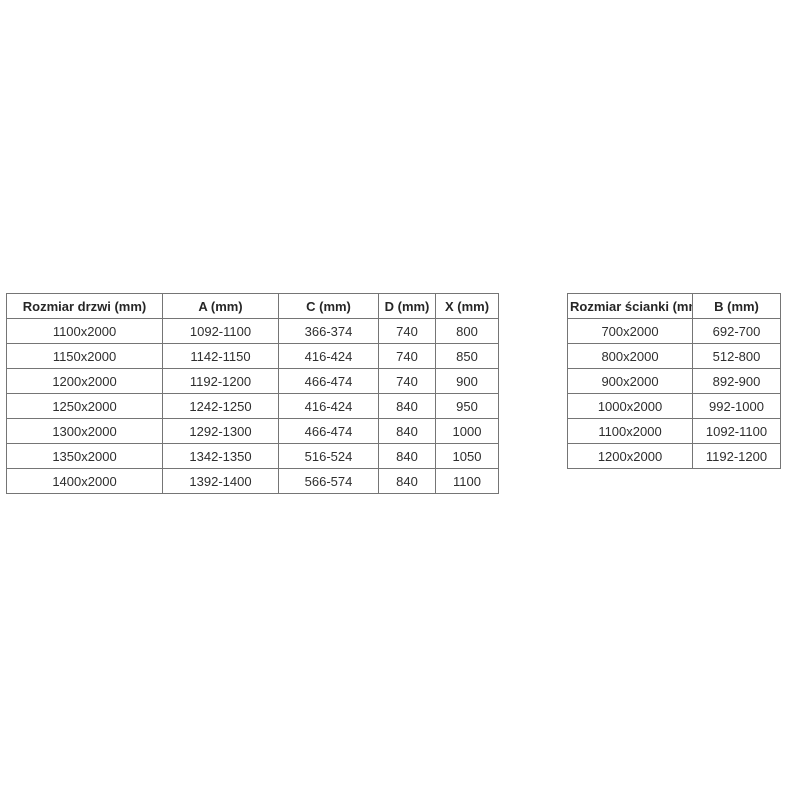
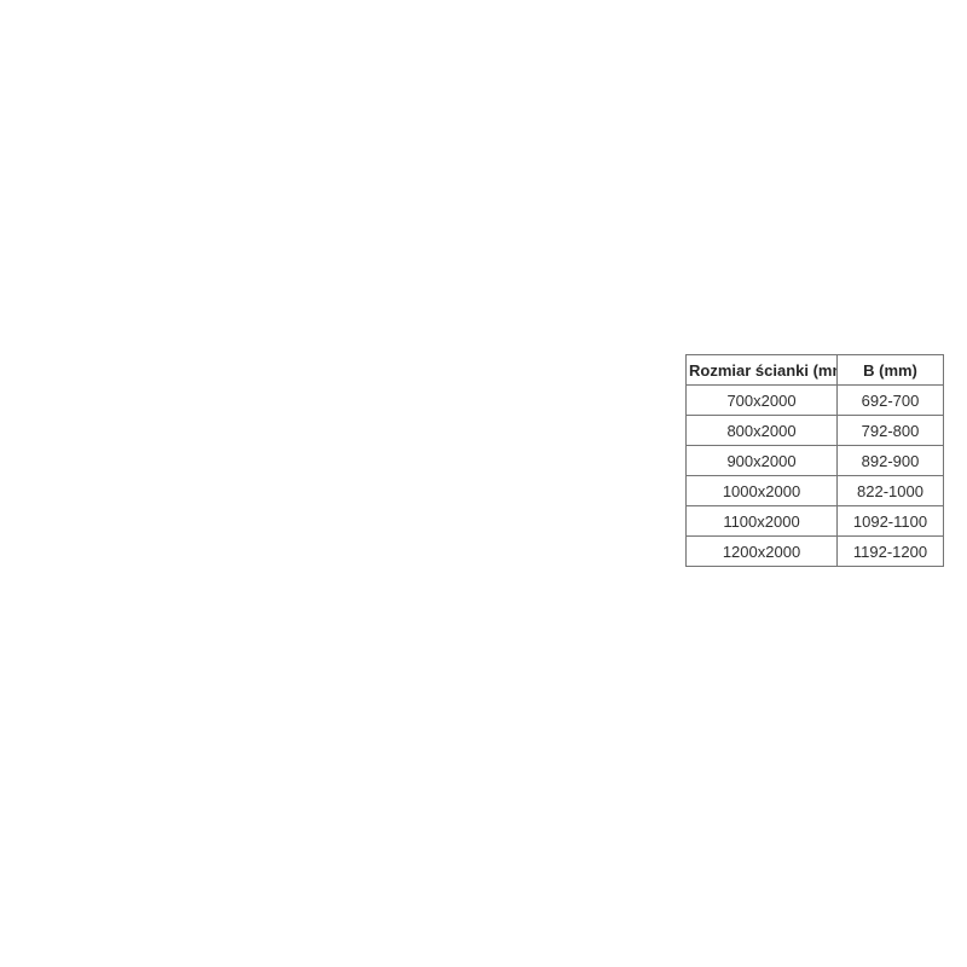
- Rozmiar drzwi (mm)	A (mm)	C (mm)	D (mm)	X (mm)
- 1100x2000	1092-1100	366-374	740	800
- 1150x2000	1142-1150	416-424	740	850
- 1200x2000	1192-1200	466-474	740	900
- 1250x2000	1242-1250	416-424	840	950
- 1300x2000	1292-1300	466-474	840	1000
- 1350x2000	1342-1350	516-524	840	1050
- 1400x2000	1392-1400	566-574	840	1100
  Rozmiar ścianki (m	B (mm)
  700x2000	692-700
- 800x2000	512-800
+ 800x2000	792-800
  900x2000	892-900
- 1000x2000	992-1000
+ 1000x2000	822-1000
  1100x2000	1092-1100
  1200x2000	1192-1200
